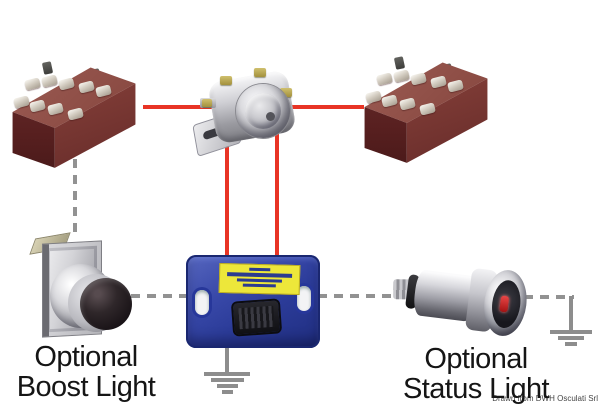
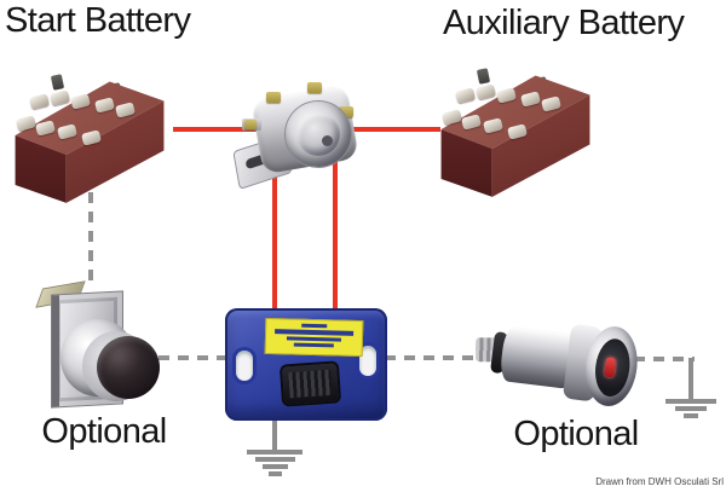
+ Start Battery
+ Auxiliary Battery
  Optional
- Boost Light
  Optional
- Status Light
  Drawn from DWH Osculati Srl
